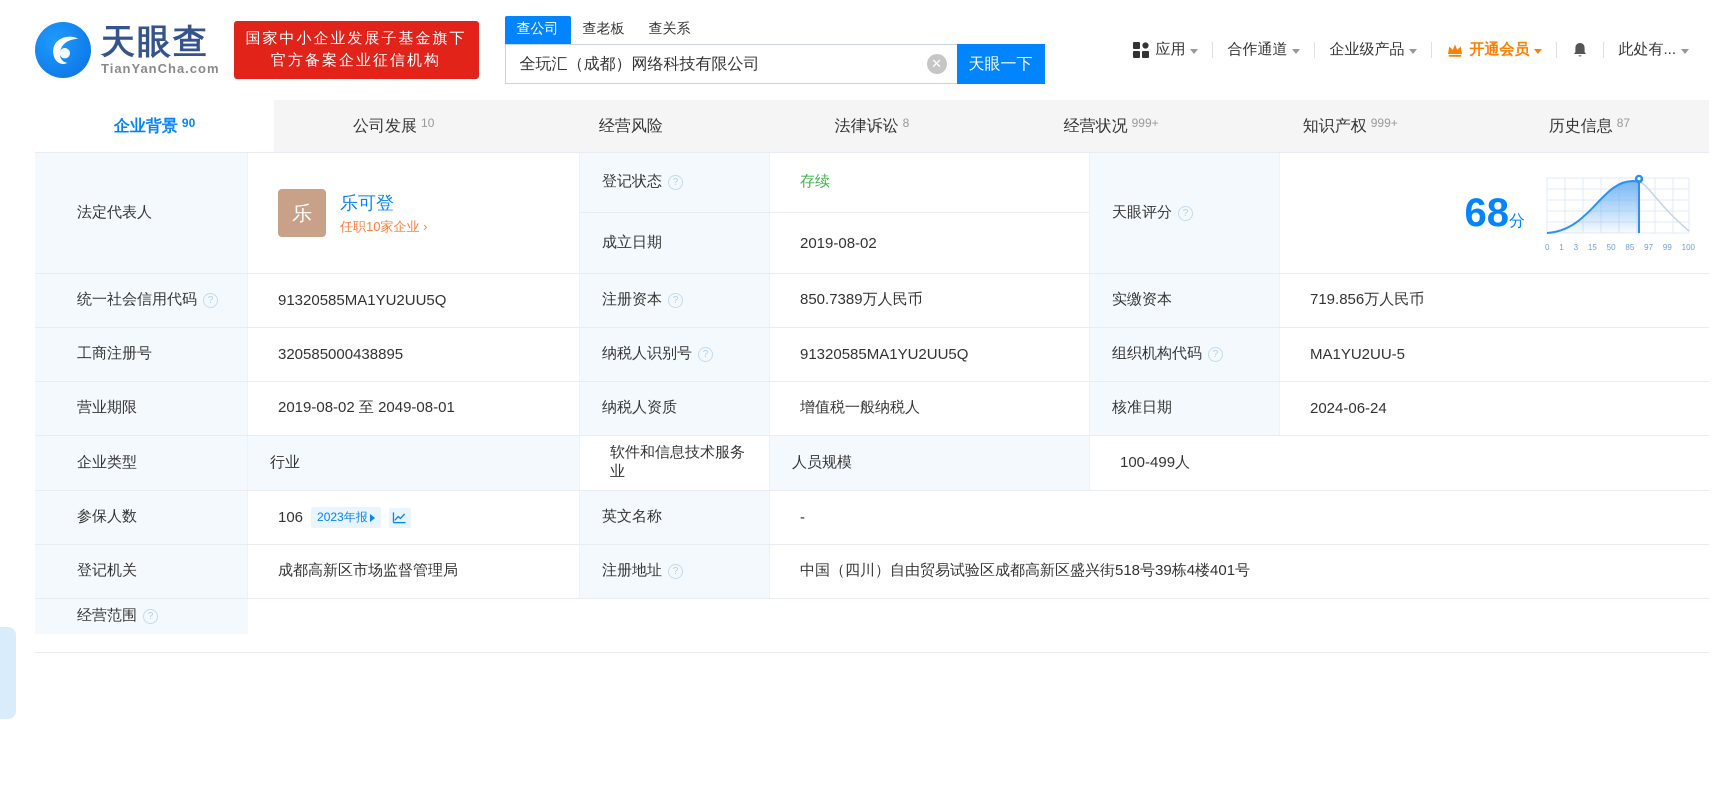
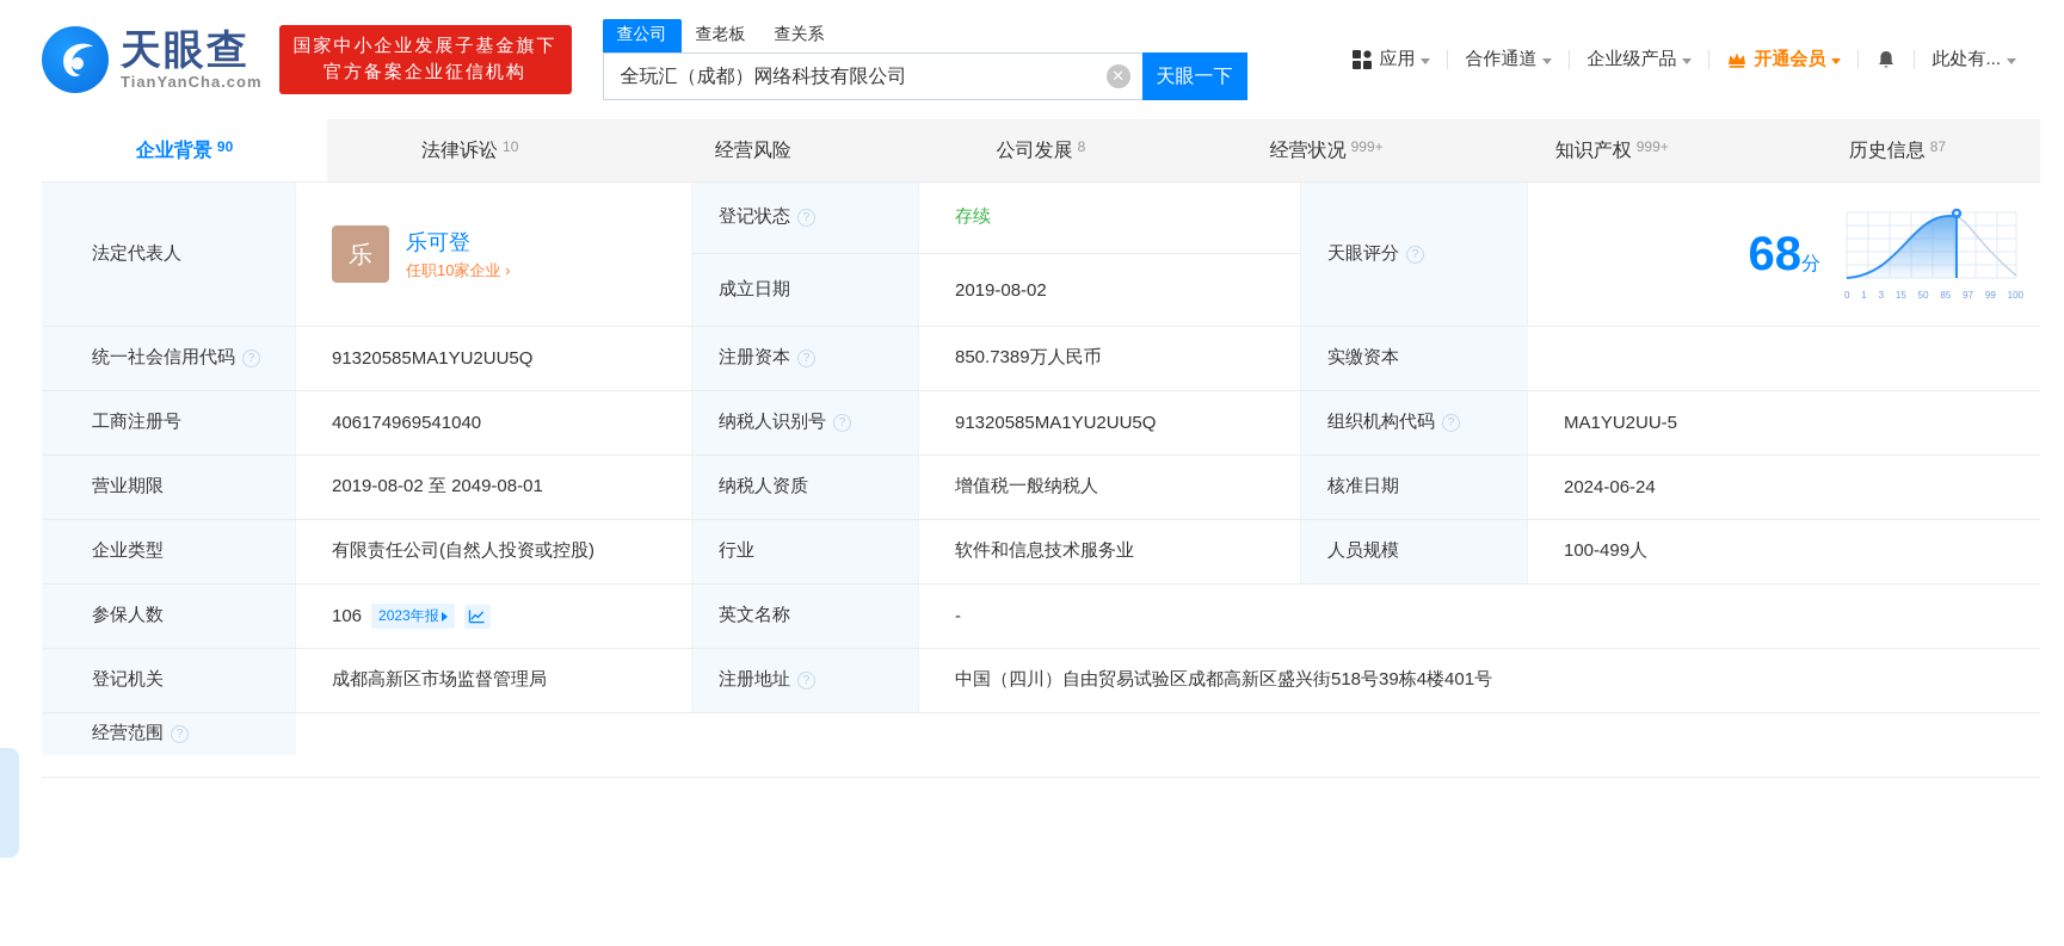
  天眼查
  TianYanCha.com
  国家中小企业发展子基金旗下
  官方备案企业征信机构
  查公司
  查老板
  查关系
  全玩汇（成都）网络科技有限公司
  ✕
  天眼一下
  应用
  合作通道
  企业级产品
  开通会员
  此处有...
  企业背景
  90
- 公司发展
+ 法律诉讼
  10
  经营风险
- 法律诉讼
+ 公司发展
  8
  经营状况
  999+
  知识产权
  999+
  历史信息
  87
  法定代表人
  乐
  乐可登
  任职10家企业 ›
  登记状态
  ?
  存续
  成立日期
  2019-08-02
  天眼评分
  ?
  68分
  0
  1
  3
  15
  50
  85
  97
  99
  100
  统一社会信用代码
  ?
  91320585MA1YU2UU5Q
  注册资本
  ?
  850.7389万人民币
  实缴资本
- 719.856万人民币
  工商注册号
- 320585000438895
+ 406174969541040
  纳税人识别号
  ?
  91320585MA1YU2UU5Q
  组织机构代码
  ?
  MA1YU2UU-5
  营业期限
  2019-08-02 至 2049-08-01
  纳税人资质
  增值税一般纳税人
  核准日期
  2024-06-24
  企业类型
+ 有限责任公司(自然人投资或控股)
  行业
  软件和信息技术服务业
  人员规模
  100-499人
  参保人数
  106
  2023年报
  英文名称
  -
  登记机关
  成都高新区市场监督管理局
  注册地址
  ?
  中国（四川）自由贸易试验区成都高新区盛兴街518号39栋4楼401号
  经营范围
  ?
